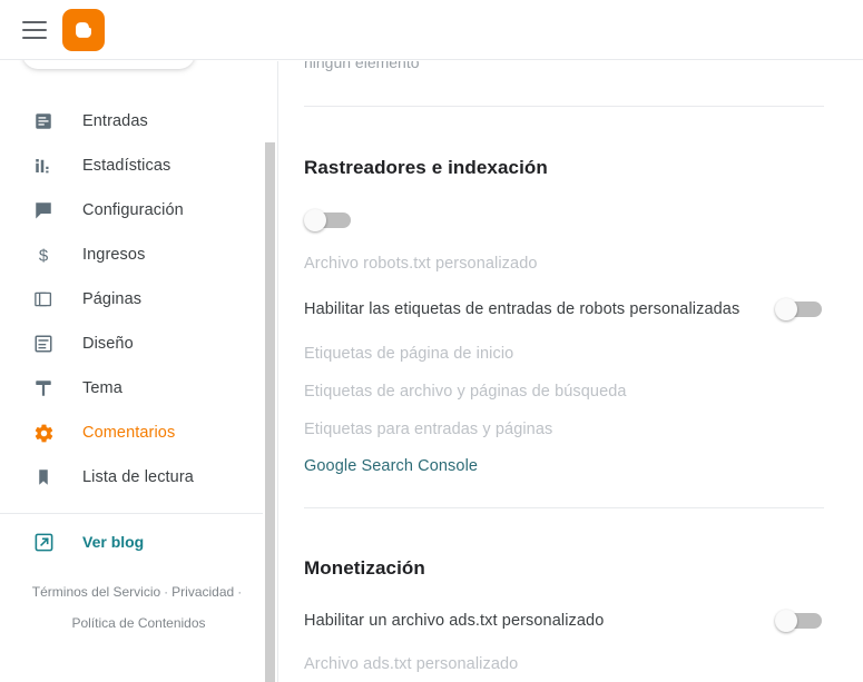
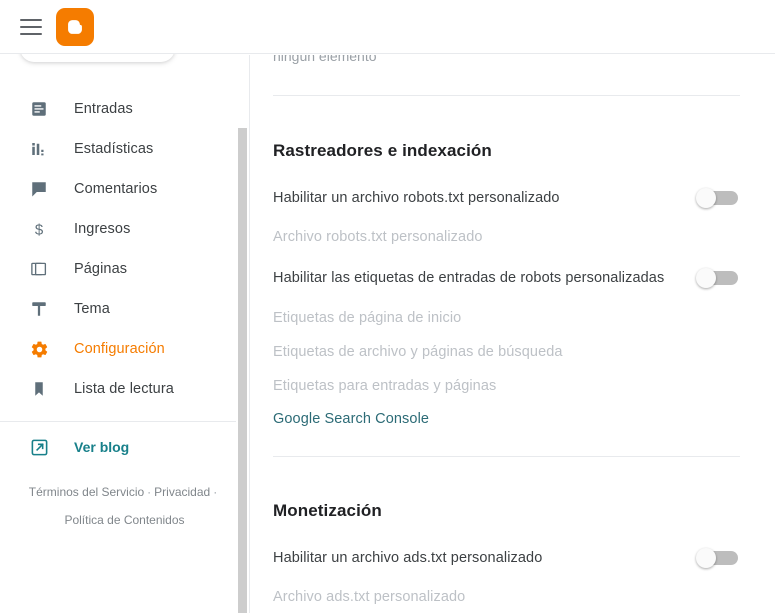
  Entradas
  Estadísticas
- Configuración
+ Comentarios
  $
  Ingresos
  Páginas
- Diseño
  Tema
- Comentarios
+ Configuración
  Lista de lectura
  Ver blog
  Términos del Servicio · Privacidad ·
  Política de Contenidos
  ningún elemento
  Rastreadores e indexación
+ Habilitar un archivo robots.txt personalizado
  Archivo robots.txt personalizado
  Habilitar las etiquetas de entradas de robots personalizadas
  Etiquetas de página de inicio
  Etiquetas de archivo y páginas de búsqueda
  Etiquetas para entradas y páginas
  Google Search Console
  Monetización
  Habilitar un archivo ads.txt personalizado
  Archivo ads.txt personalizado
